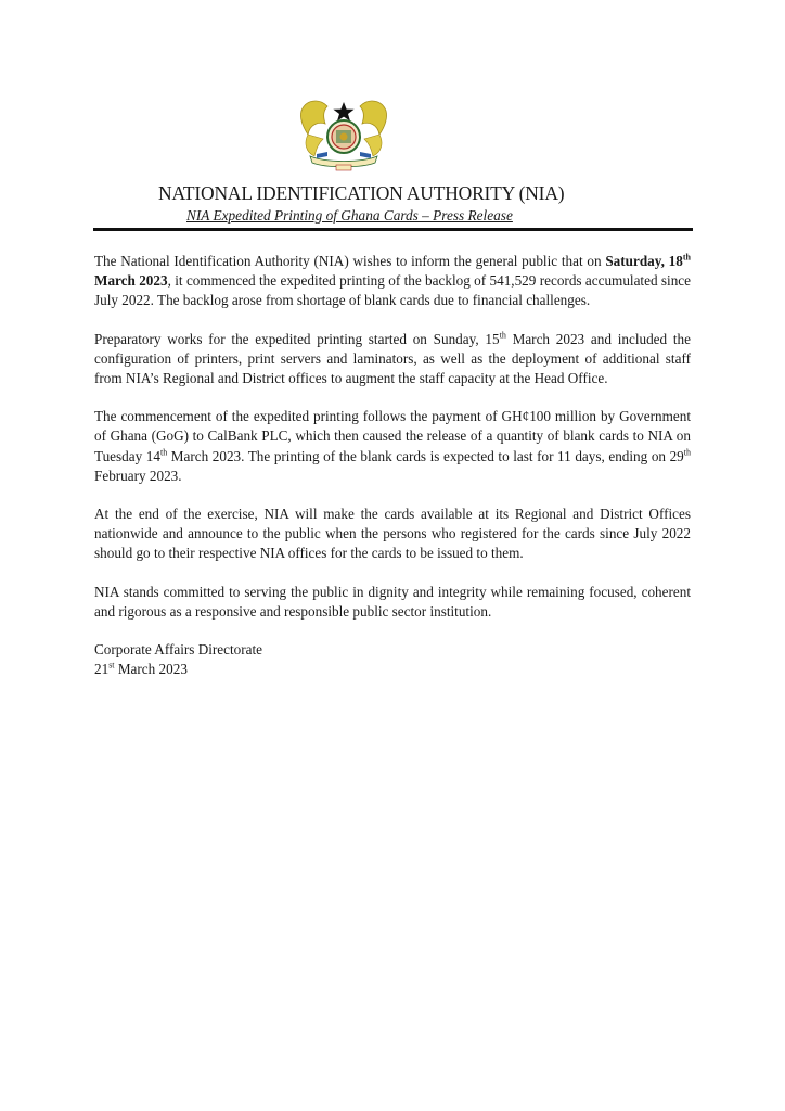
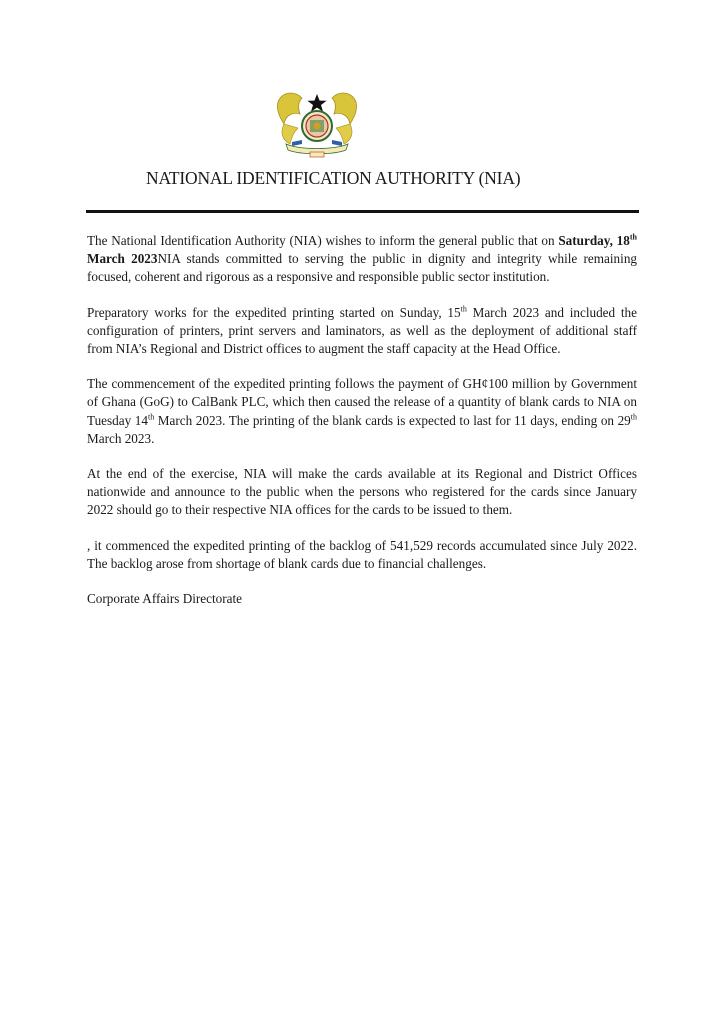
  NATIONAL IDENTIFICATION AUTHORITY (NIA)
- NIA Expedited Printing of Ghana Cards – Press Release
- The National Identification Authority (NIA) wishes to inform the general public that on Saturday, 18th March 2023, it commenced the expedited printing of the backlog of 541,529 records accumulated since July 2022. The backlog arose from shortage of blank cards due to financial challenges.
+ The National Identification Authority (NIA) wishes to inform the general public that on Saturday, 18th March 2023NIA stands committed to serving the public in dignity and integrity while remaining focused, coherent and rigorous as a responsive and responsible public sector institution.
  Preparatory works for the expedited printing started on Sunday, 15th March 2023 and included the configuration of printers, print servers and laminators, as well as the deployment of additional staff from NIA’s Regional and District offices to augment the staff capacity at the Head Office.
- The commencement of the expedited printing follows the payment of GH¢100 million by Government of Ghana (GoG) to CalBank PLC, which then caused the release of a quantity of blank cards to NIA on Tuesday 14th March 2023. The printing of the blank cards is expected to last for 11 days, ending on 29th February 2023.
+ The commencement of the expedited printing follows the payment of GH¢100 million by Government of Ghana (GoG) to CalBank PLC, which then caused the release of a quantity of blank cards to NIA on Tuesday 14th March 2023. The printing of the blank cards is expected to last for 11 days, ending on 29th March 2023.
- At the end of the exercise, NIA will make the cards available at its Regional and District Offices nationwide and announce to the public when the persons who registered for the cards since July 2022 should go to their respective NIA offices for the cards to be issued to them.
+ At the end of the exercise, NIA will make the cards available at its Regional and District Offices nationwide and announce to the public when the persons who registered for the cards since January 2022 should go to their respective NIA offices for the cards to be issued to them.
- NIA stands committed to serving the public in dignity and integrity while remaining focused, coherent and rigorous as a responsive and responsible public sector institution.
+ , it commenced the expedited printing of the backlog of 541,529 records accumulated since July 2022. The backlog arose from shortage of blank cards due to financial challenges.
  Corporate Affairs Directorate
- 21st March 2023
